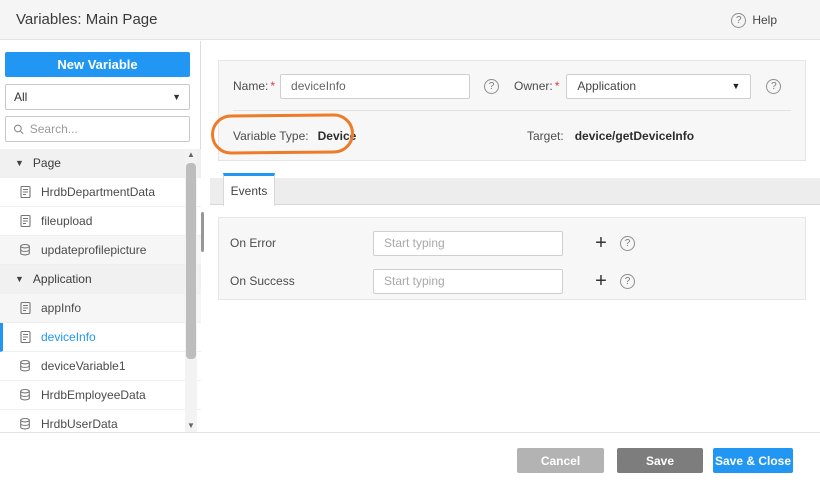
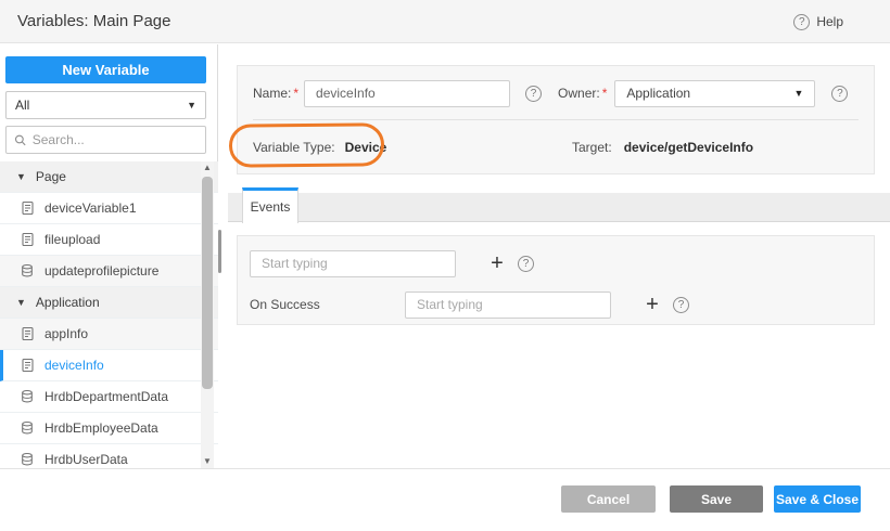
  Variables: Main Page
  ?
  Help
  New Variable
  All
  ▼
  Search...
  ▼
  Page
- HrdbDepartmentData
+ deviceVariable1
  fileupload
  updateprofilepicture
  ▼
  Application
  appInfo
  deviceInfo
- deviceVariable1
+ HrdbDepartmentData
  HrdbEmployeeData
  HrdbUserData
  ▲
  ▼
  Name:
  *
  deviceInfo
  ?
  Owner:
  *
  Application
  ▼
  ?
  Variable Type:
  Device
  Target:
  device/getDeviceInfo
  Events
- On Error
  Start typing
  +
  ?
  On Success
  Start typing
  +
  ?
  Cancel
  Save
  Save & Close
